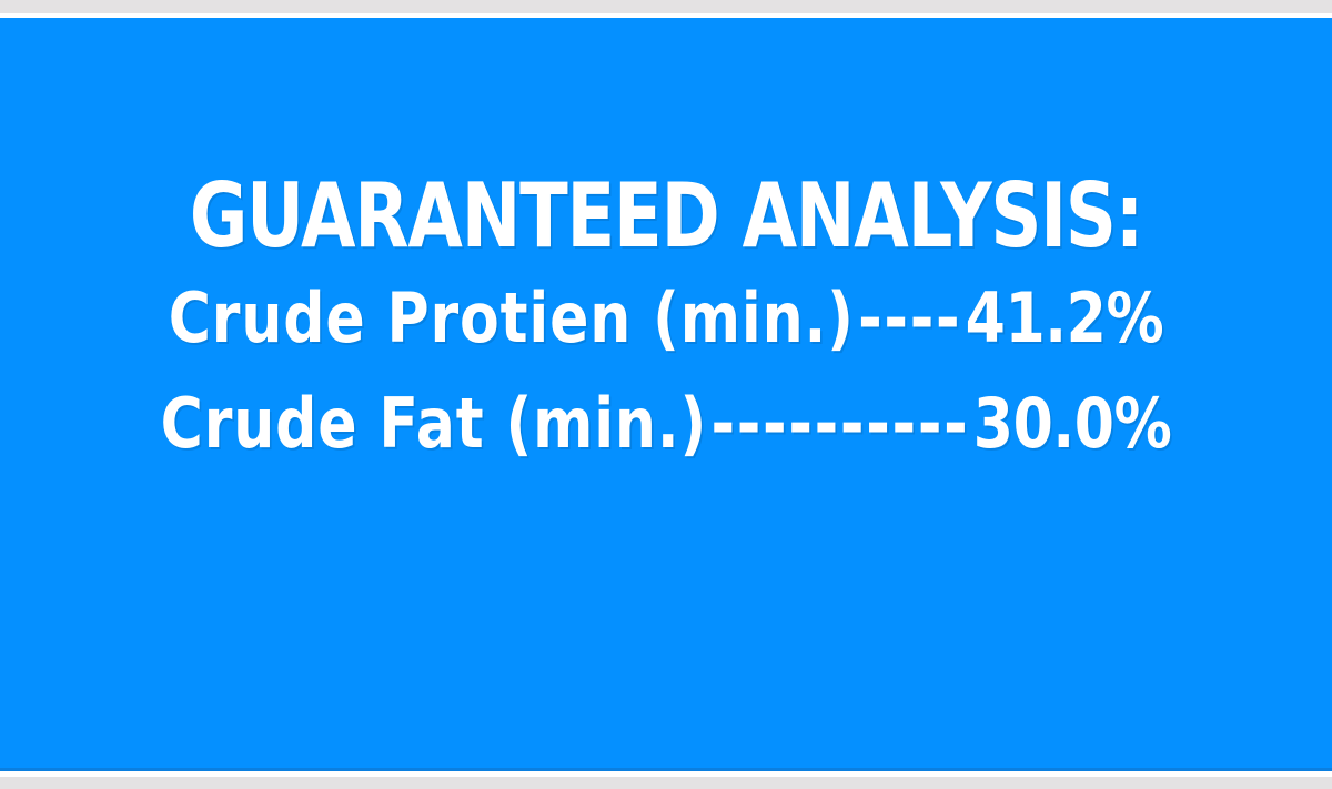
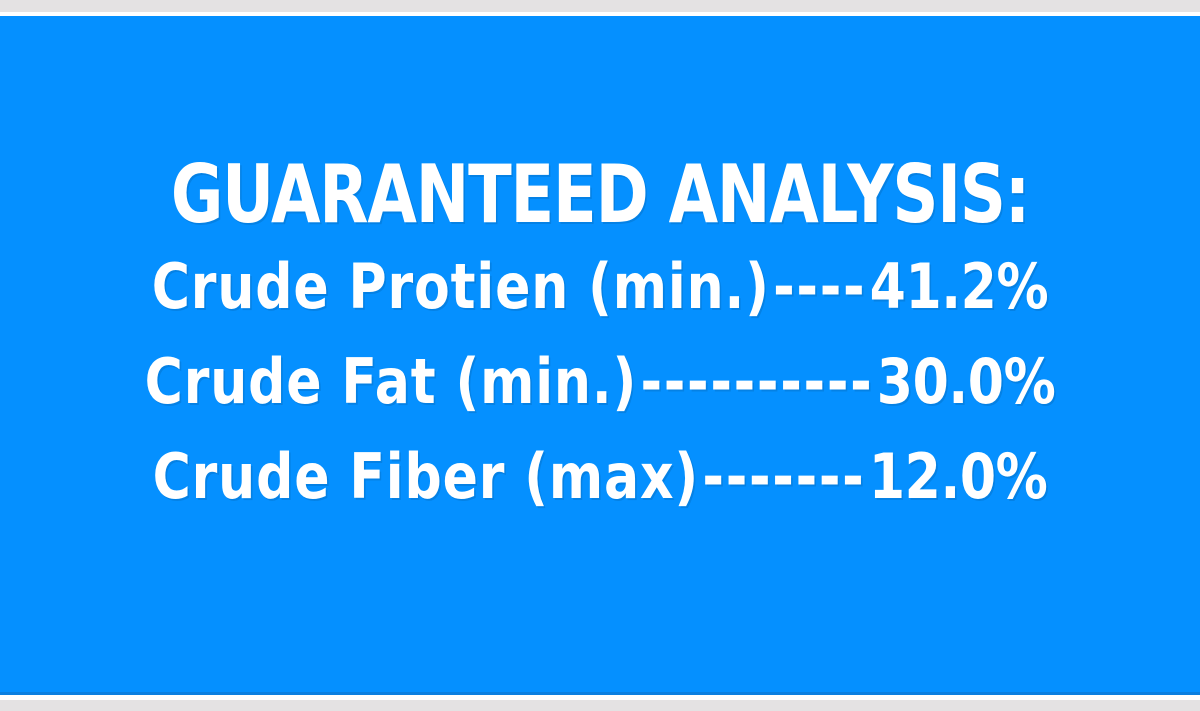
  GUARANTEED ANALYSIS:
  Crude Protien (min.)----41.2%
  Crude Fat (min.)----------30.0%
+ Crude Fiber (max)-------12.0%
